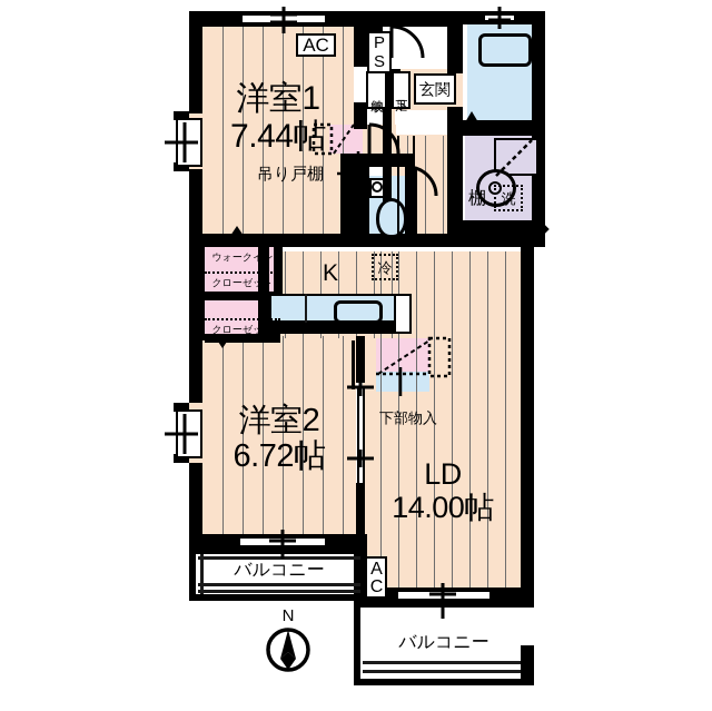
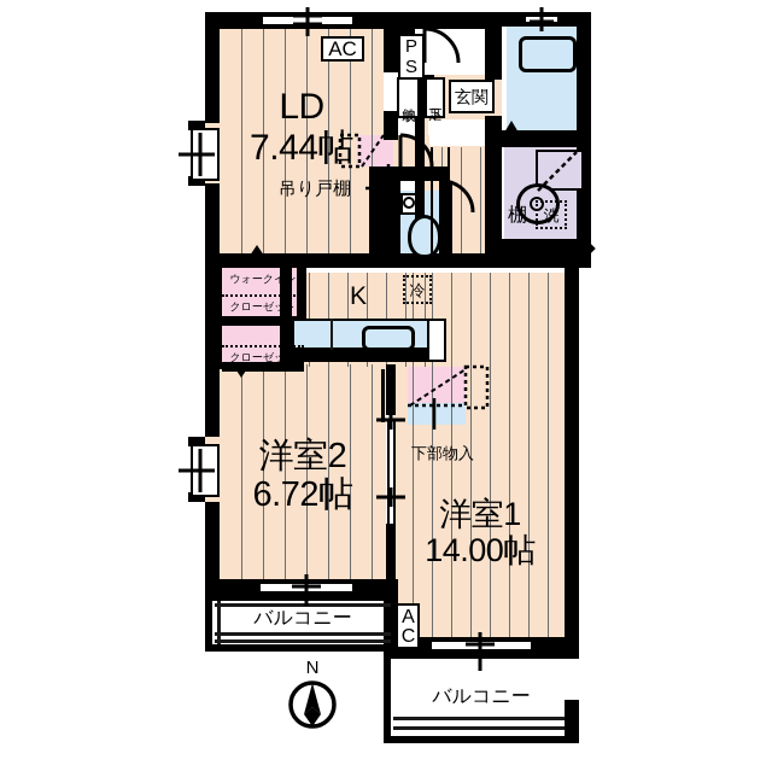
- 洋室1
+ LD
  7.44帖
  洋室2
  6.72帖
- LD
+ 洋室1
  14.00帖
  AC
  玄関
  吊り戸棚
  下部物入
  K
  棚
  冷
  洗
  ウォークイン
  クローゼット
  クローゼット
  バルコニー
  バルコニー
  N
